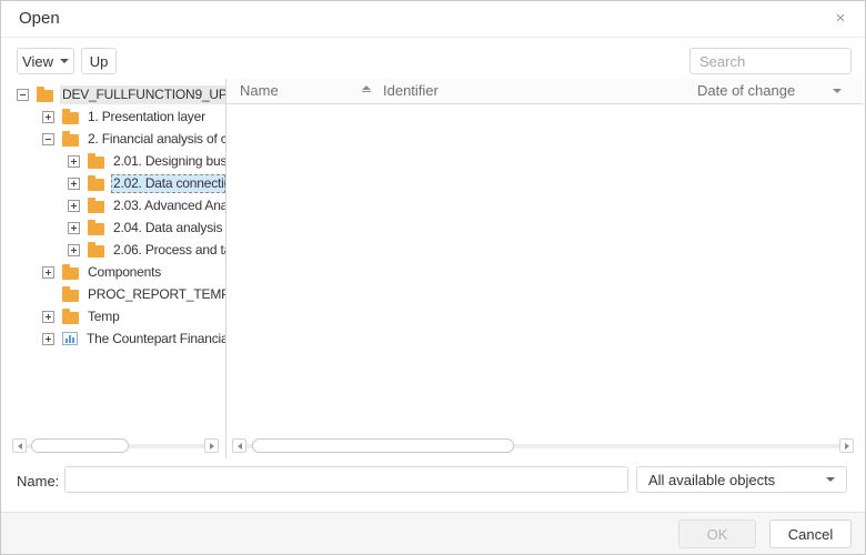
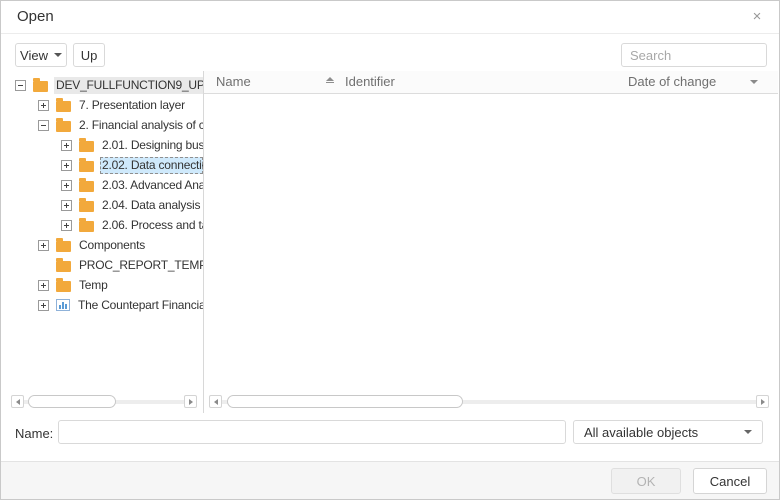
  Open
  ×
  View
  Up
  Search
  DEV_FULLFUNCTION9_UP
- 1. Presentation layer
+ 7. Presentation layer
  2. Financial analysis of c
  2.01. Designing bus
  2.02. Data connecti
  2.03. Advanced Ana
  2.04. Data analysis
  2.06. Process and t
  Components
  PROC_REPORT_TEM
  Temp
  The Countepart Financi
  Name
  Identifier
  Date of change
  Name:
  All available objects
  OK
  Cancel
